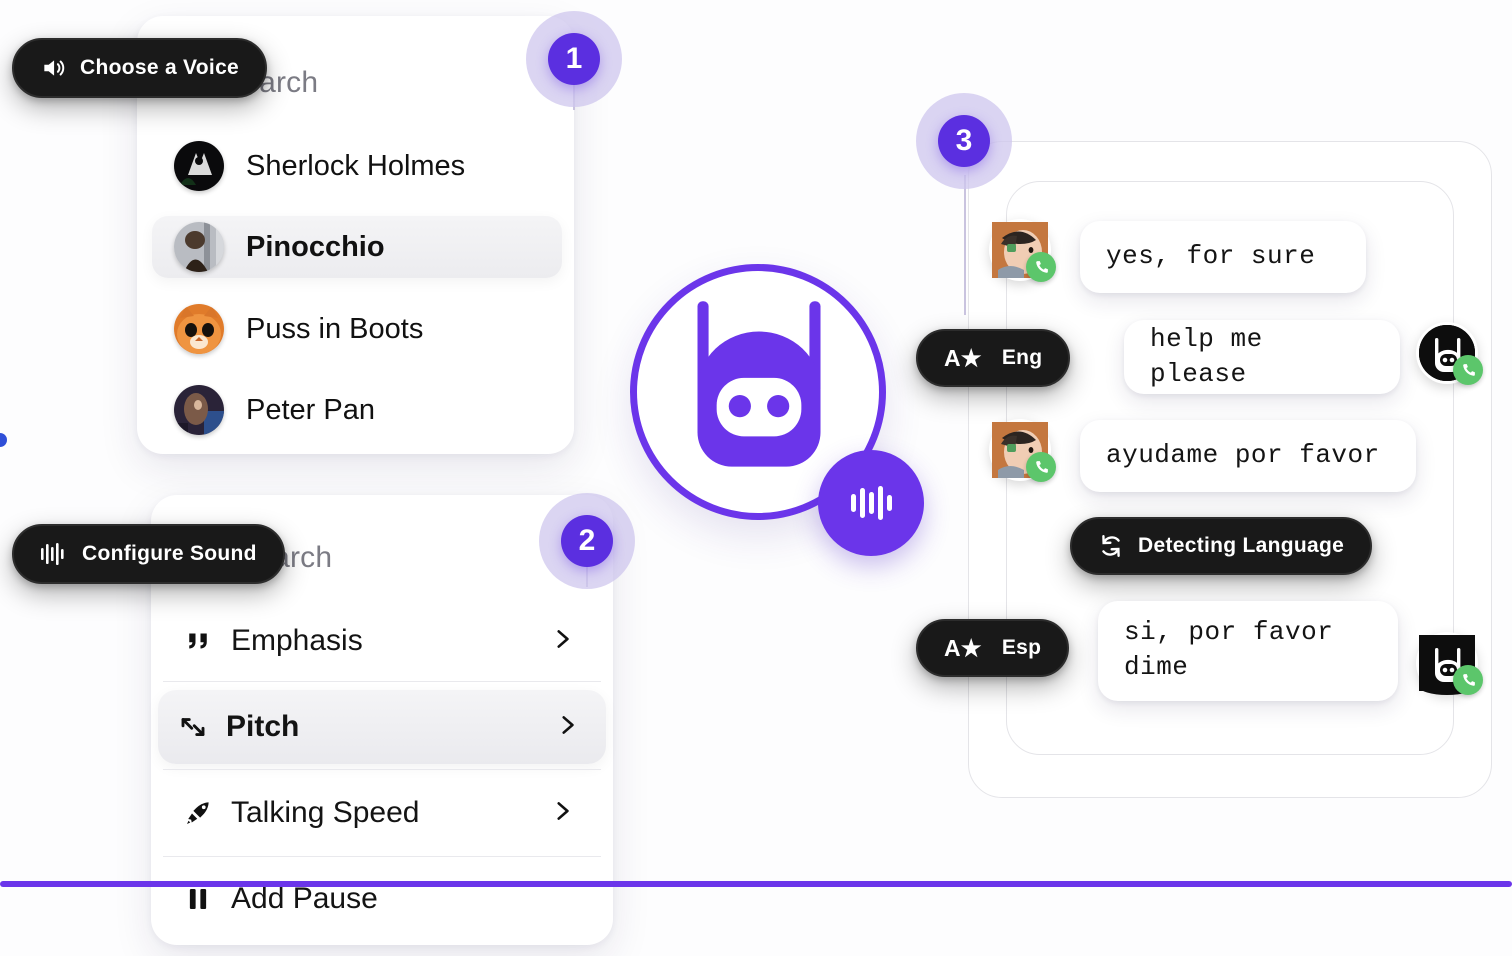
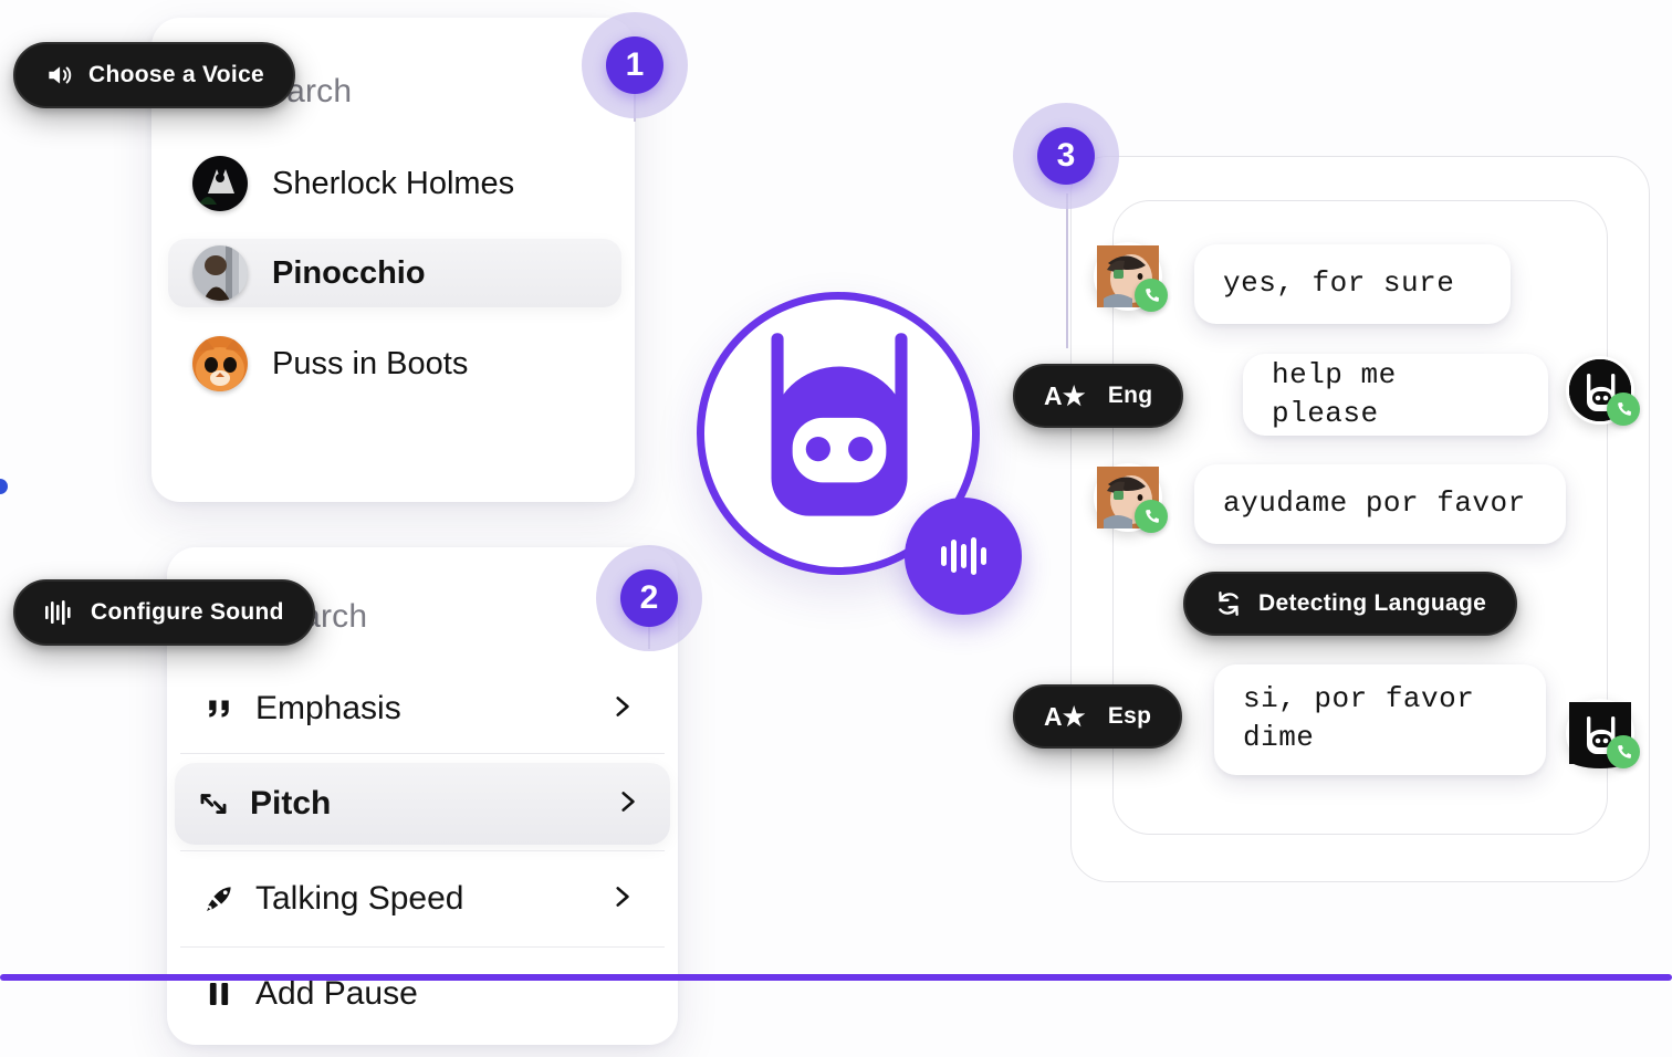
  Sherlock Holmes
  Pinocchio
  Puss in Boots
- Peter Pan
  Choose a Voice
  1
  Emphasis
  Pitch
  Talking Speed
  Add Pause
  Configure Sound
  2
  yes, for sure
  A★
  Eng
  help me please
  ayudame por favor
  Detecting Language
  A★
  Esp
  si, por favor
  dime
  3
